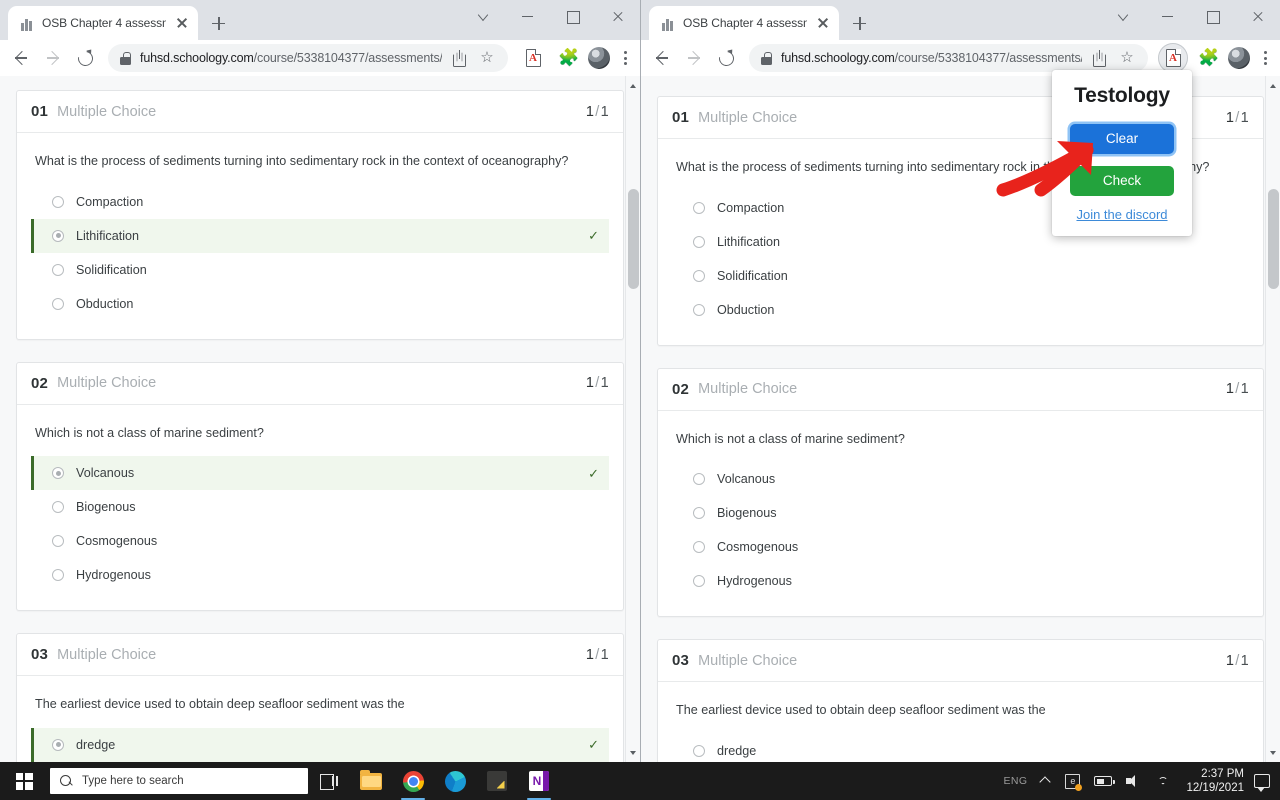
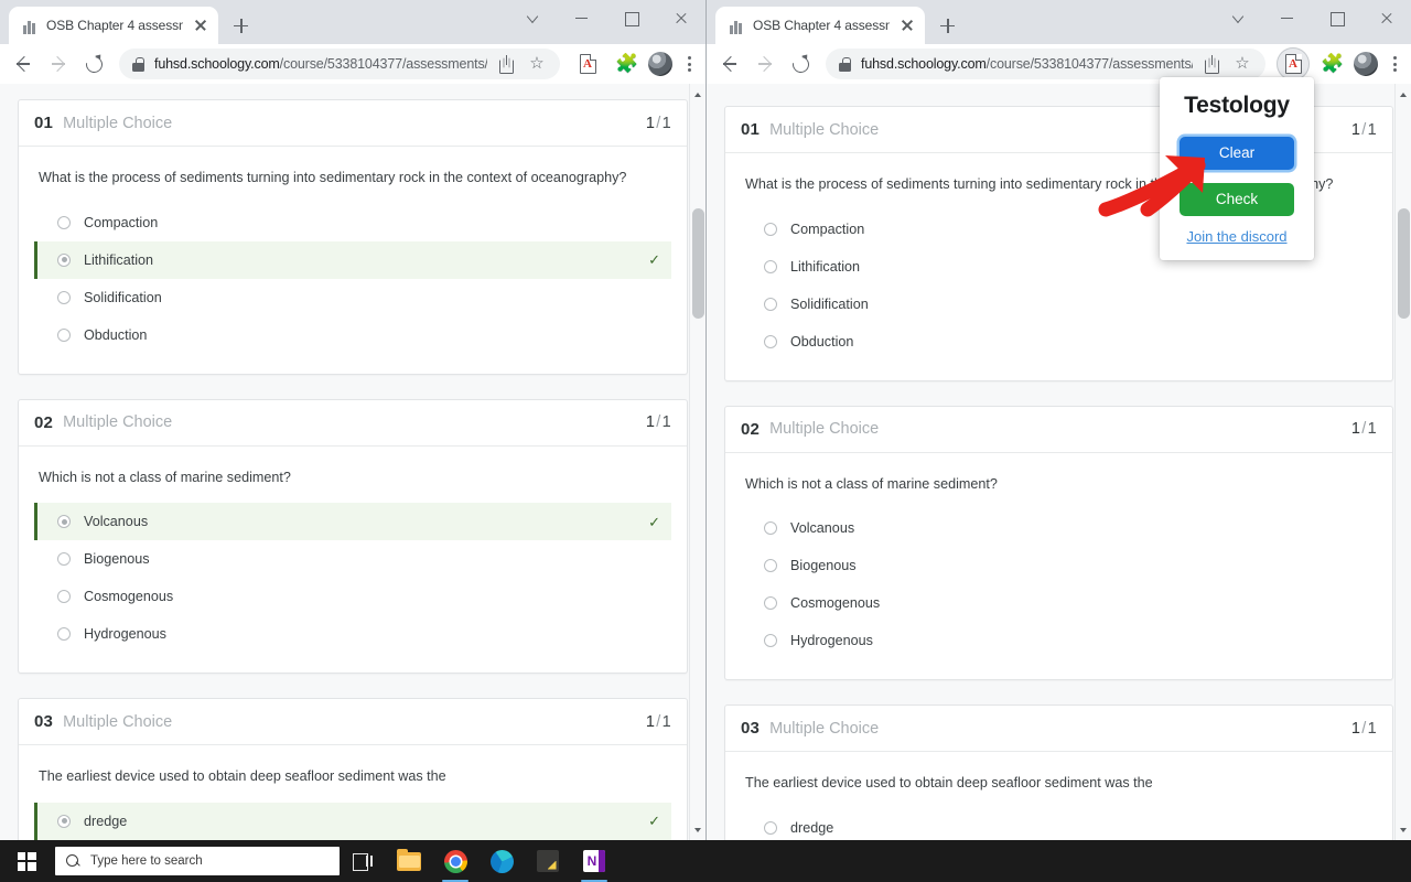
  fuhsd.schoology.com/course/5338104377/assessments/
  ☆
  A
  🧩
  01
  Multiple Choice
  1/1
  What is the process of sediments turning into sedimentary rock in the context of oceanography?
  Compaction
  Lithification
  ✓
  Solidification
  Obduction
  02
  Multiple Choice
  1/1
  Which is not a class of marine sediment?
  Volcanous
  ✓
  Biogenous
  Cosmogenous
  Hydrogenous
  03
  Multiple Choice
  1/1
  The earliest device used to obtain deep seafloor sediment was the
  dredge
  ✓
  fuhsd.schoology.com/course/5338104377/assessments
  ☆
  A
  🧩
  01
  Multiple Choice
  1/1
  What is the process of sediments turning into sedimentary rock inhy?
  Compaction
  Lithification
  Solidification
  Obduction
  02
  Multiple Choice
  1/1
  Which is not a class of marine sediment?
  Volcanous
  Biogenous
  Cosmogenous
  Hydrogenous
  03
  Multiple Choice
  1/1
  The earliest device used to obtain deep seafloor sediment was the
  dredge
  Testology
  Clear
  Check
  Join the discord
  Type here to search
  N
- ENG
- e
- 2:37 PM
- 12/19/2021
